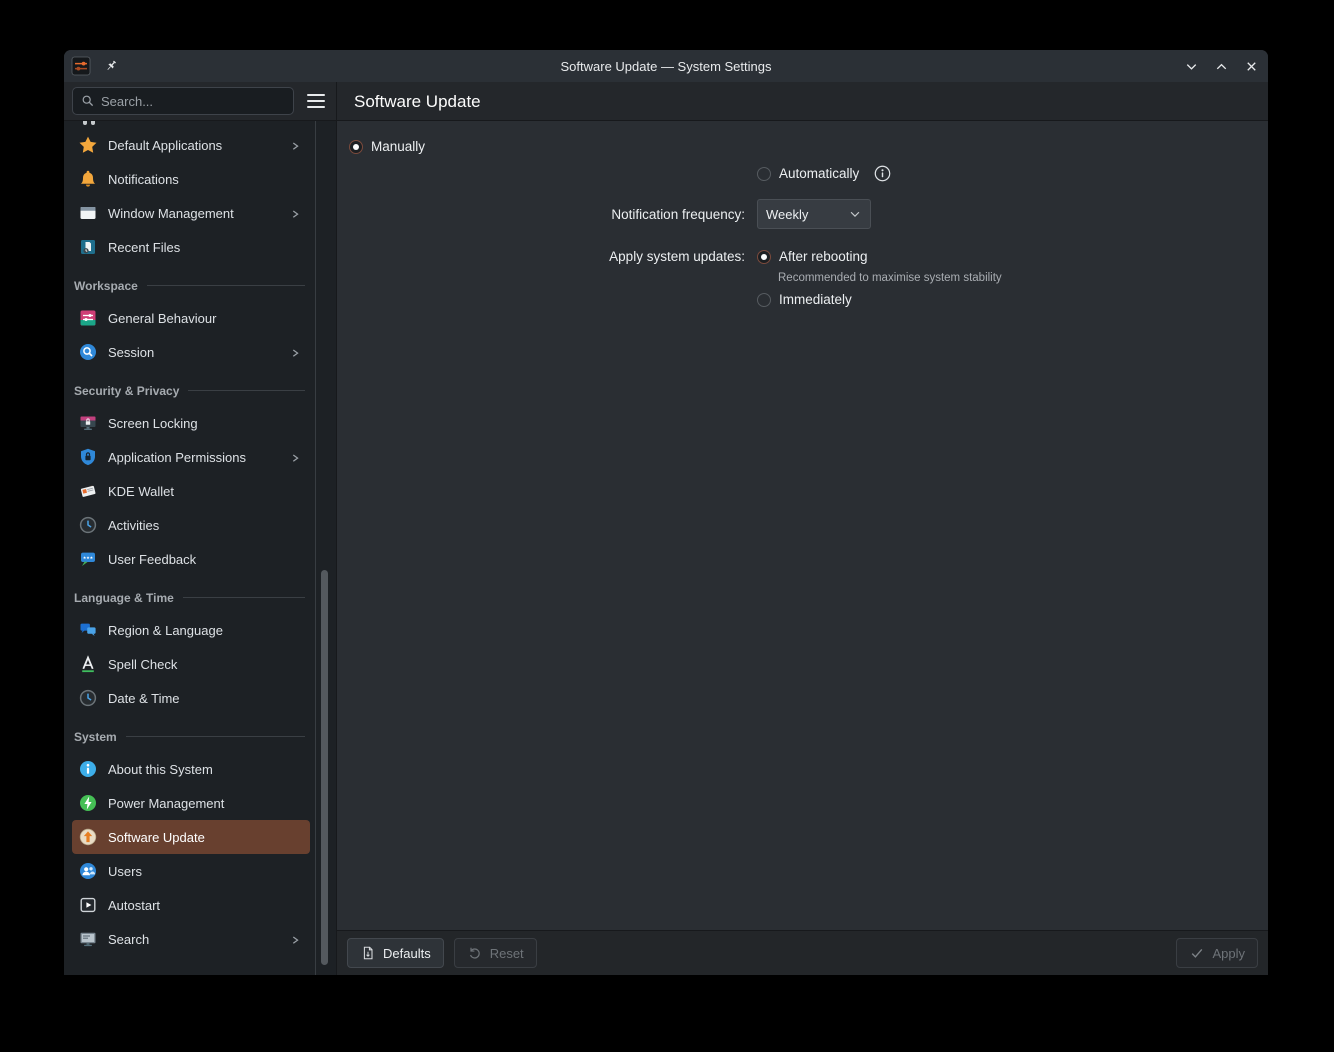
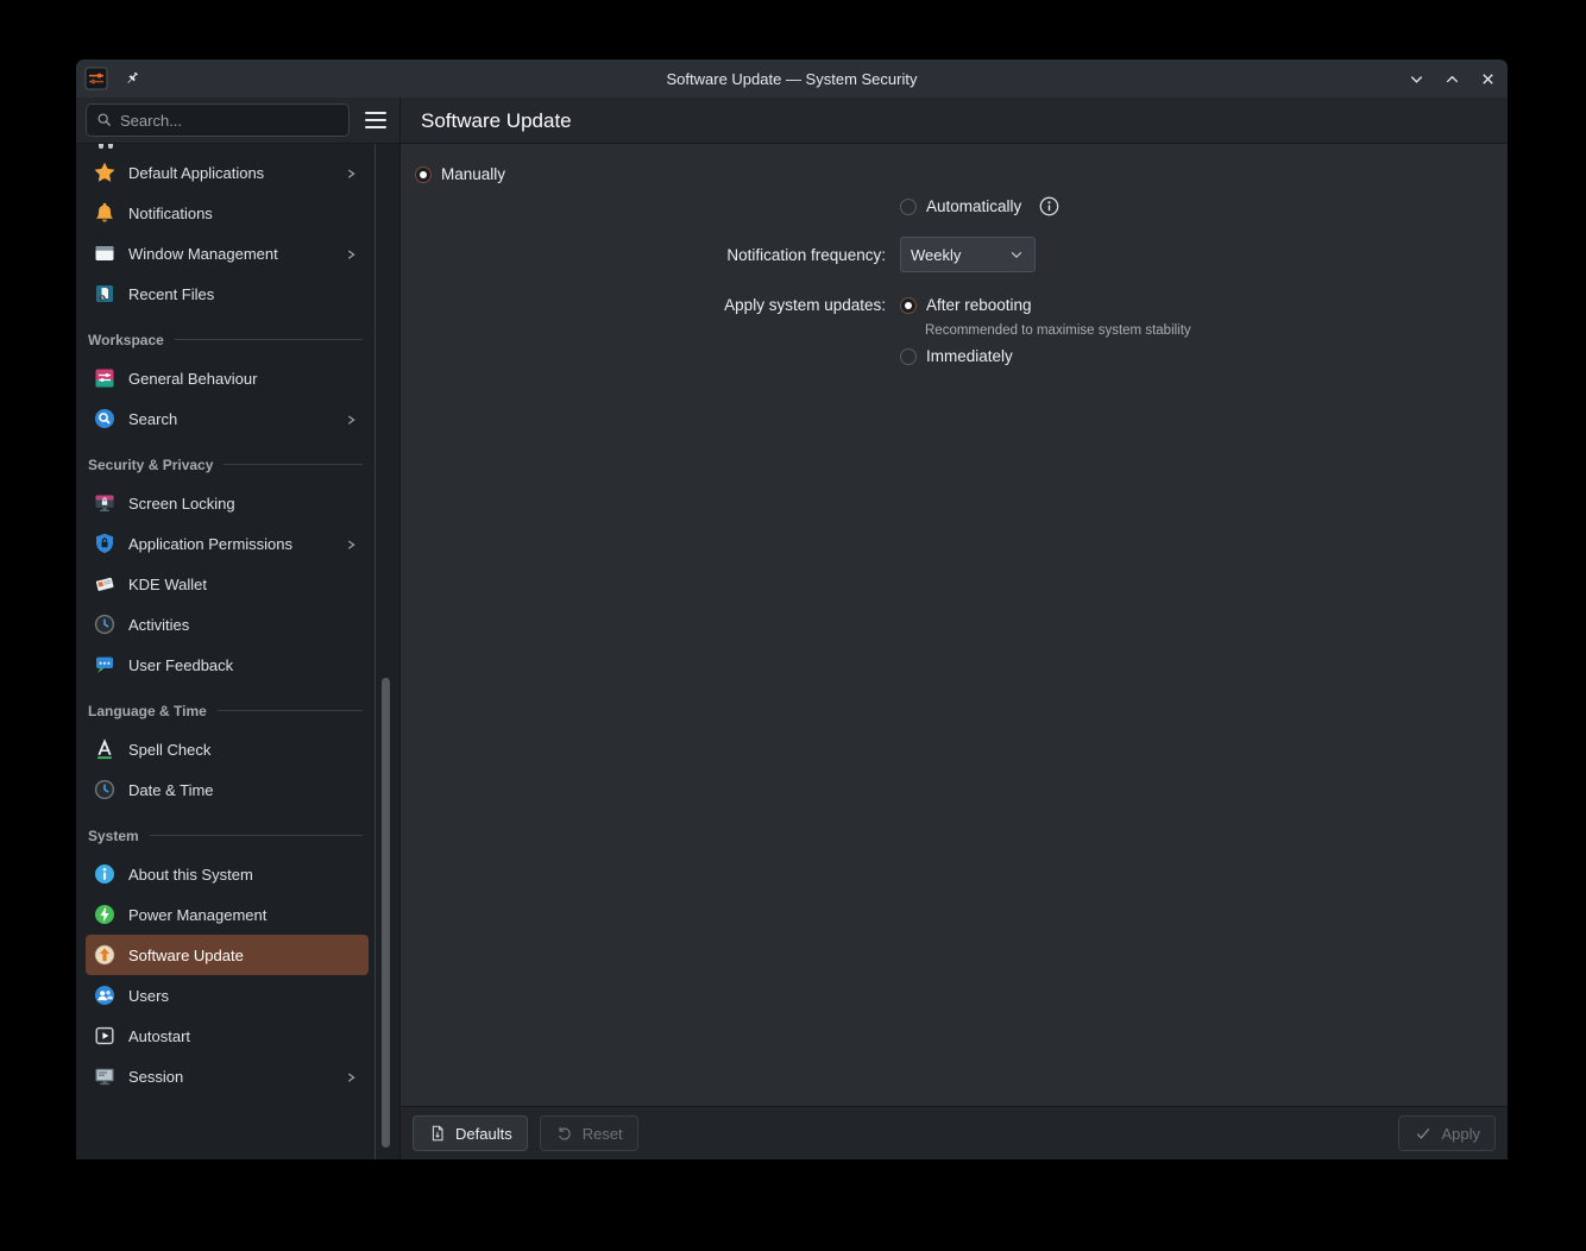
- Software Update — System Settings
+ Software Update — System Security
  Search...
  Software Update
  Default Applications
  Notifications
  Window Management
  Recent Files
  Workspace
  General Behaviour
- Session
+ Search
  Security & Privacy
  Screen Locking
  Application Permissions
  KDE Wallet
  Activities
  User Feedback
  Language & Time
- Region & Language
  Spell Check
  Date & Time
  System
  About this System
  Power Management
  Software Update
  Users
  Autostart
- Search
+ Session
  Manually
  Automatically
  Notification frequency:
  Weekly
  Apply system updates:
  After rebooting
  Recommended to maximise system stability
  Immediately
  Defaults
  Reset
  Apply
